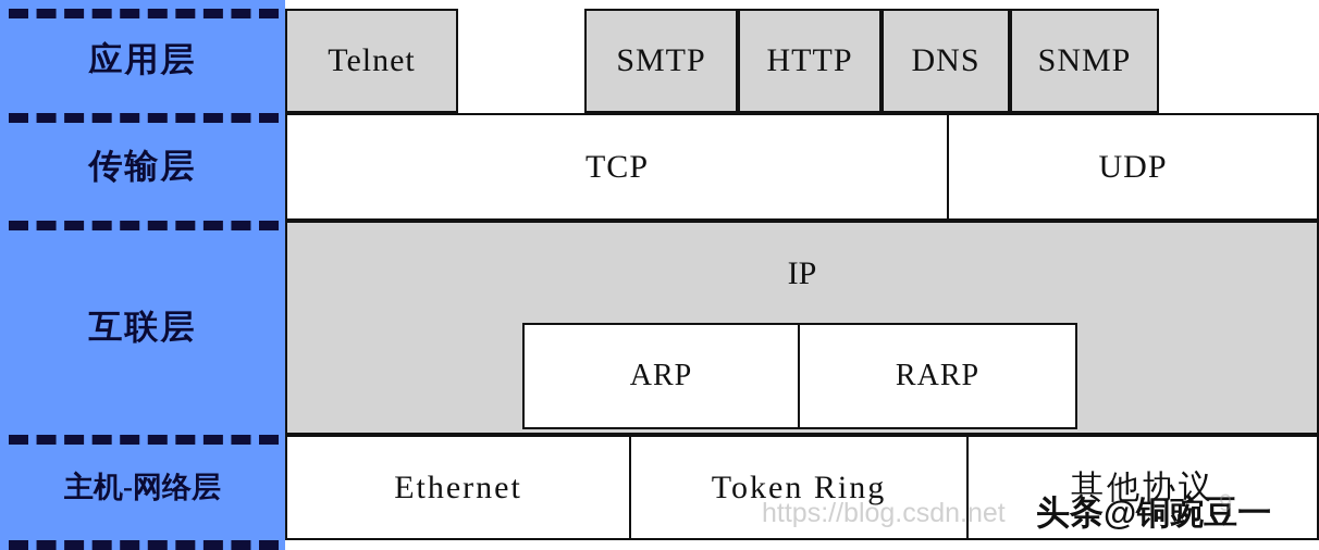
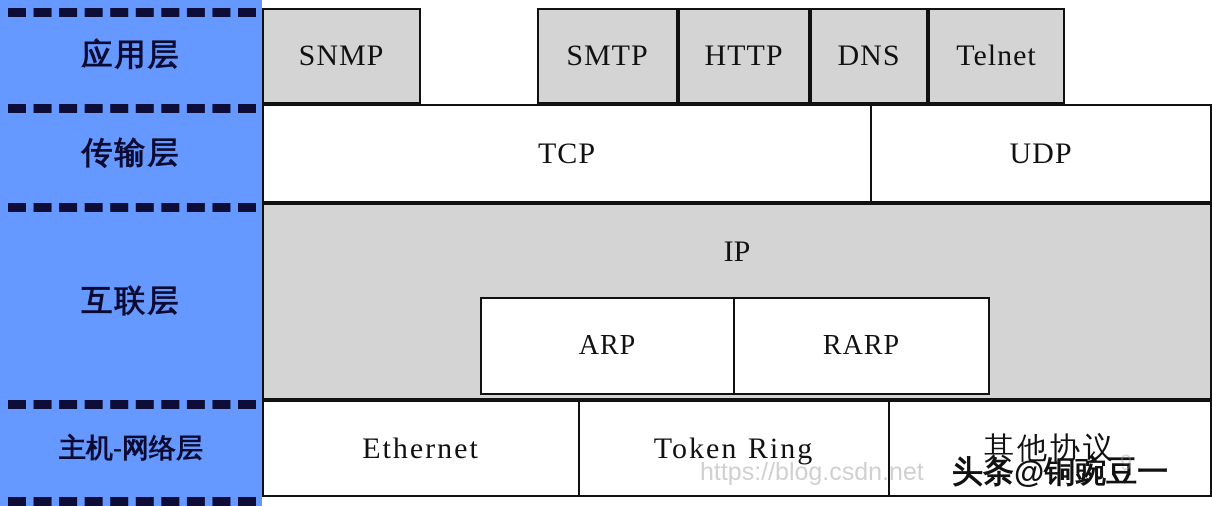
  应用层
  传输层
  互联层
  主机-网络层
- Telnet
+ SNMP
  SMTP
  HTTP
  DNS
- SNMP
+ Telnet
  TCP
  UDP
  IP
  ARP
  RARP
  Ethernet
  Token Ring
  其他协议
  https://blog.csdn.net
  头条@铜豌豆一
  9
